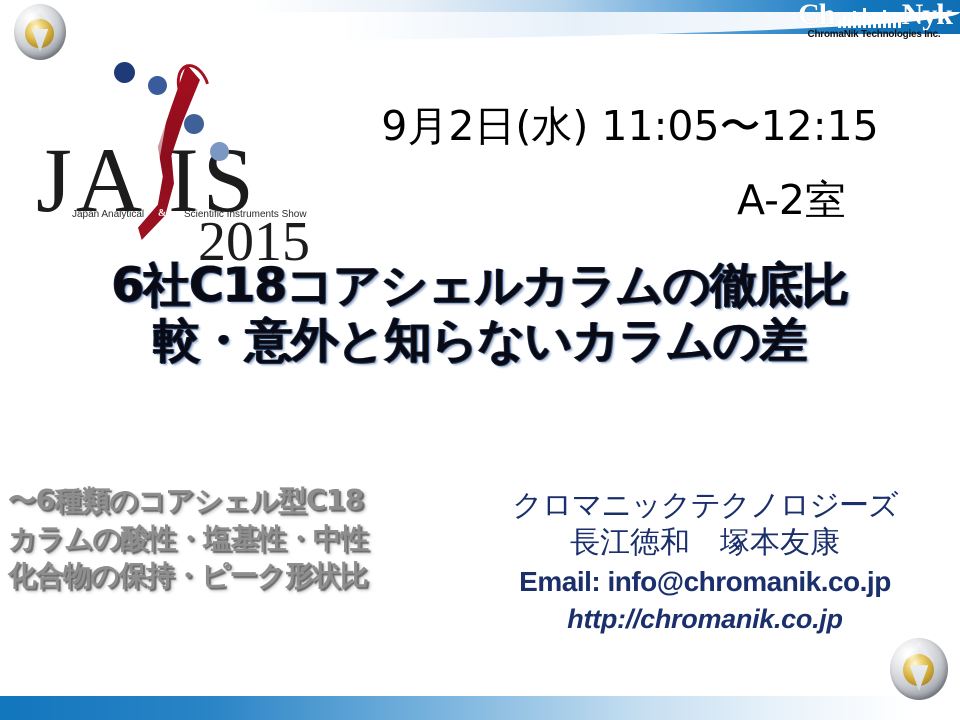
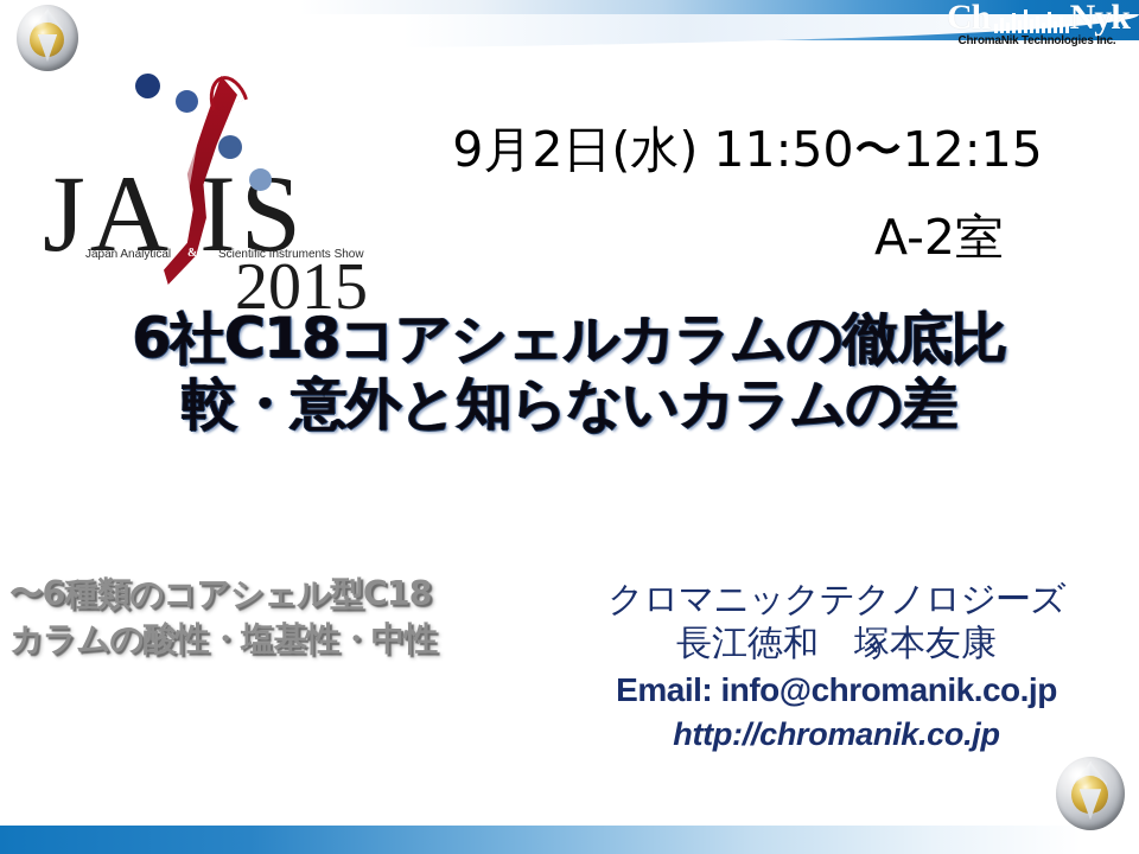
  Ch
  Nyk
  ChromaNik Technologies Inc.
  JA IS
  Japan Analytical
  &
  Scientific Instruments Show
  2015
- 9月2日(水) 11:05〜12:15
+ 9月2日(水) 11:50〜12:15
  A-2室
  6社C18コアシェルカラムの徹底比
  較・意外と知らないカラムの差
  〜6種類のコアシェル型C18
  カラムの酸性・塩基性・中性
- 化合物の保持・ピーク形状比
  クロマニックテクノロジーズ
  長江徳和 塚本友康
  Email: info@chromanik.co.jp
  http://chromanik.co.jp
